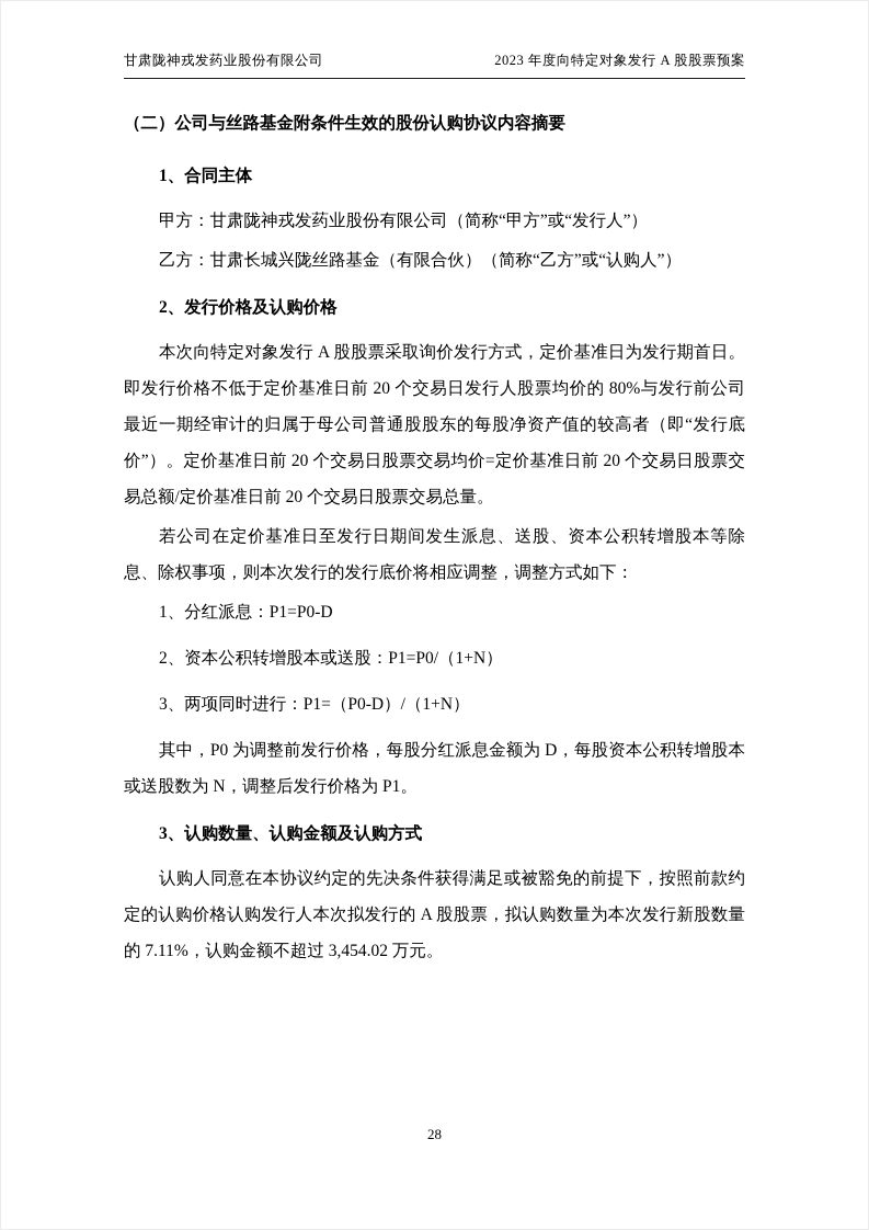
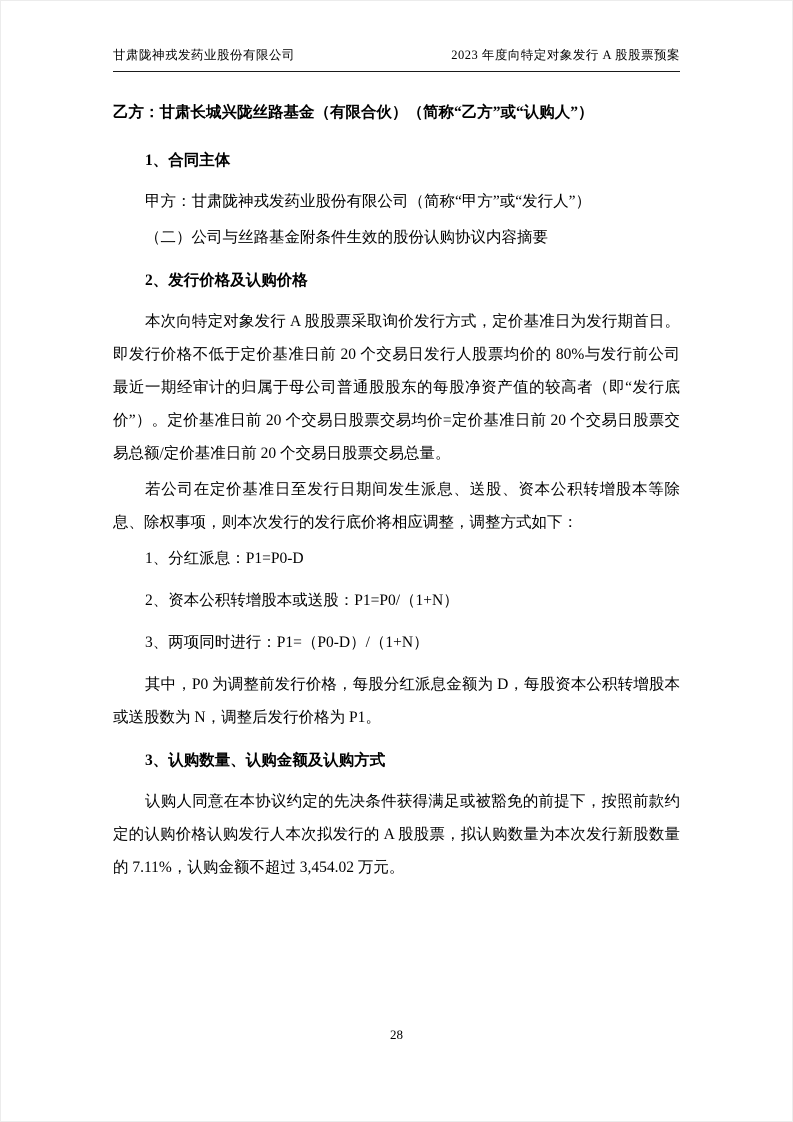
  甘肃陇神戎发药业股份有限公司
  2023 年度向特定对象发行 A 股股票预案
- （二）公司与丝路基金附条件生效的股份认购协议内容摘要
+ 乙方：甘肃长城兴陇丝路基金（有限合伙）（简称“乙方”或“认购人”）
  1、合同主体
  甲方：甘肃陇神戎发药业股份有限公司（简称“甲方”或“发行人”）
- 乙方：甘肃长城兴陇丝路基金（有限合伙）（简称“乙方”或“认购人”）
+ （二）公司与丝路基金附条件生效的股份认购协议内容摘要
  2、发行价格及认购价格
  本次向特定对象发行 A 股股票采取询价发行方式，定价基准日为发行期首日。即发行价格不低于定价基准日前 20 个交易日发行人股票均价的 80%与发行前公司最近一期经审计的归属于母公司普通股股东的每股净资产值的较高者（即“发行底价”）。定价基准日前 20 个交易日股票交易均价=定价基准日前 20 个交易日股票交易总额/定价基准日前 20 个交易日股票交易总量。
  若公司在定价基准日至发行日期间发生派息、送股、资本公积转增股本等除息、除权事项，则本次发行的发行底价将相应调整，调整方式如下：
  1、分红派息：P1=P0-D
  2、资本公积转增股本或送股：P1=P0/（1+N）
  3、两项同时进行：P1=（P0-D）/（1+N）
  其中，P0 为调整前发行价格，每股分红派息金额为 D，每股资本公积转增股本或送股数为 N，调整后发行价格为 P1。
  3、认购数量、认购金额及认购方式
  认购人同意在本协议约定的先决条件获得满足或被豁免的前提下，按照前款约定的认购价格认购发行人本次拟发行的 A 股股票，拟认购数量为本次发行新股数量的 7.11%，认购金额不超过 3,454.02 万元。
  28
